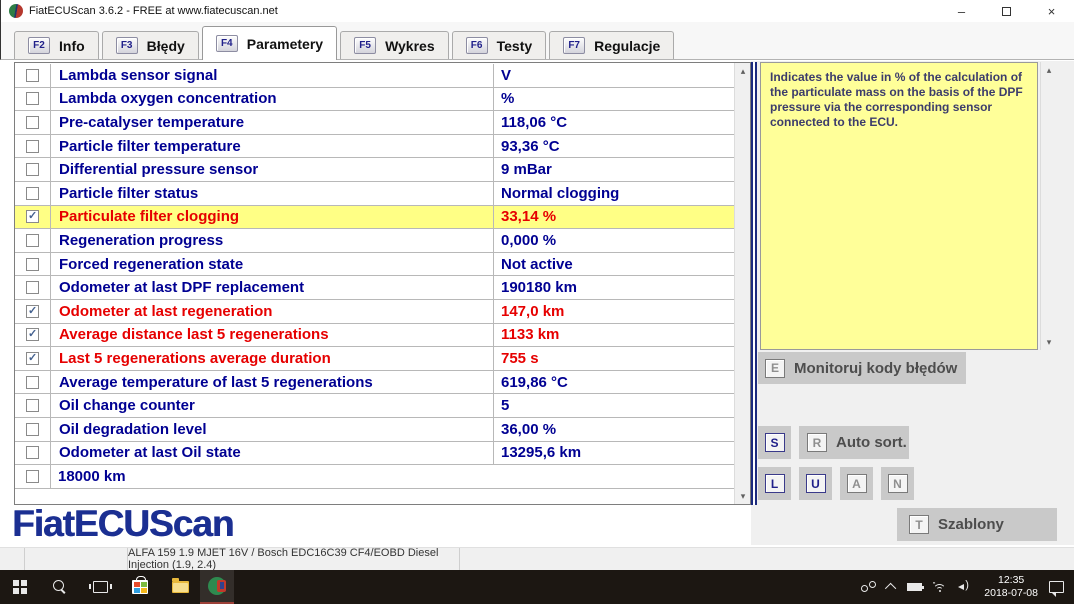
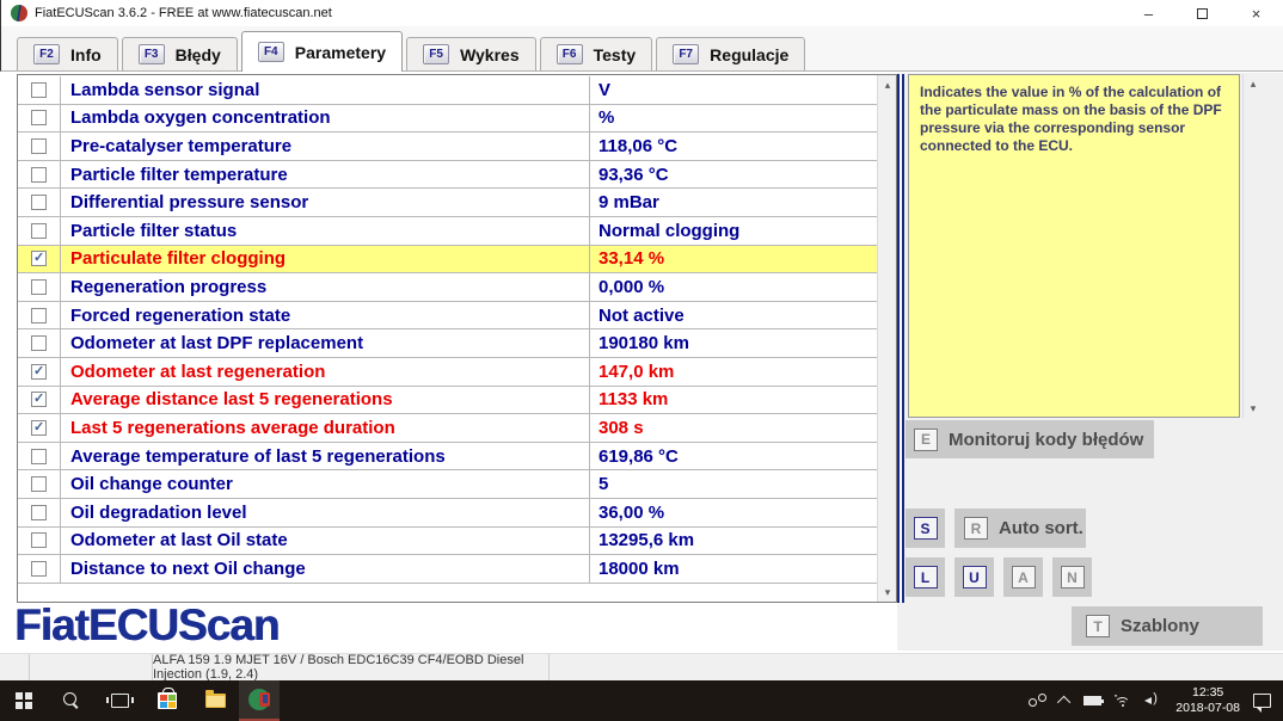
  FiatECUScan 3.6.2 - FREE at www.fiatecuscan.net
  –
  ×
  F2
  Info
  F3
  Błędy
  F4
  Parametery
  F5
  Wykres
  F6
  Testy
  F7
  Regulacje
  Lambda sensor signal
  V
  Lambda oxygen concentration
  %
  Pre-catalyser temperature
  118,06 °C
  Particle filter temperature
  93,36 °C
  Differential pressure sensor
  9 mBar
  Particle filter status
  Normal clogging
  Particulate filter clogging
  33,14 %
  Regeneration progress
  0,000 %
  Forced regeneration state
  Not active
  Odometer at last DPF replacement
  190180 km
  Odometer at last regeneration
  147,0 km
  Average distance last 5 regenerations
  1133 km
  Last 5 regenerations average duration
- 755 s
+ 308 s
  Average temperature of last 5 regenerations
  619,86 °C
  Oil change counter
  5
  Oil degradation level
  36,00 %
  Odometer at last Oil state
  13295,6 km
+ Distance to next Oil change
  18000 km
  ▴
  ▾
  Indicates the value in % of the calculation of the particulate mass on the basis of the DPF pressure via the corresponding sensor connected to the ECU.
  ▴
  ▾
  E
  Monitoruj kody błędów
  S
  R
  Auto sort.
  L
  U
  A
  N
  T
  Szablony
  FiatECUScan
  ALFA 159 1.9 MJET 16V / Bosch EDC16C39 CF4/EOBD Diesel Injection (1.9, 2.4)
  12:35
  2018-07-08
